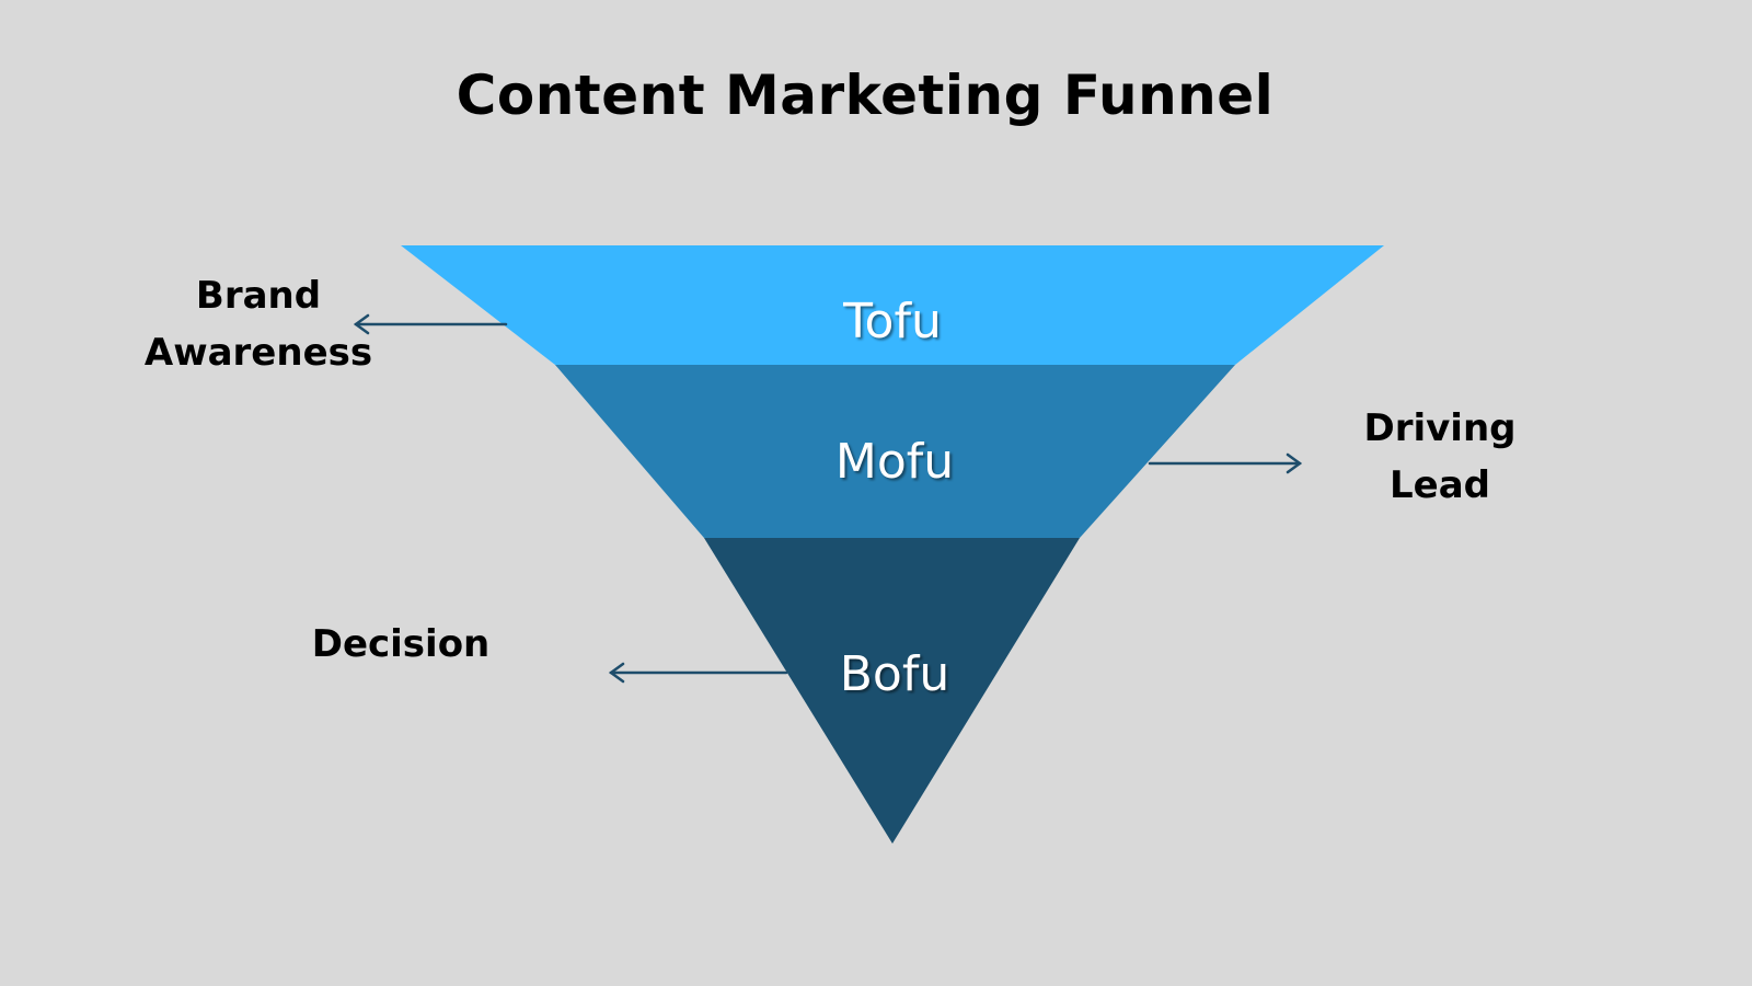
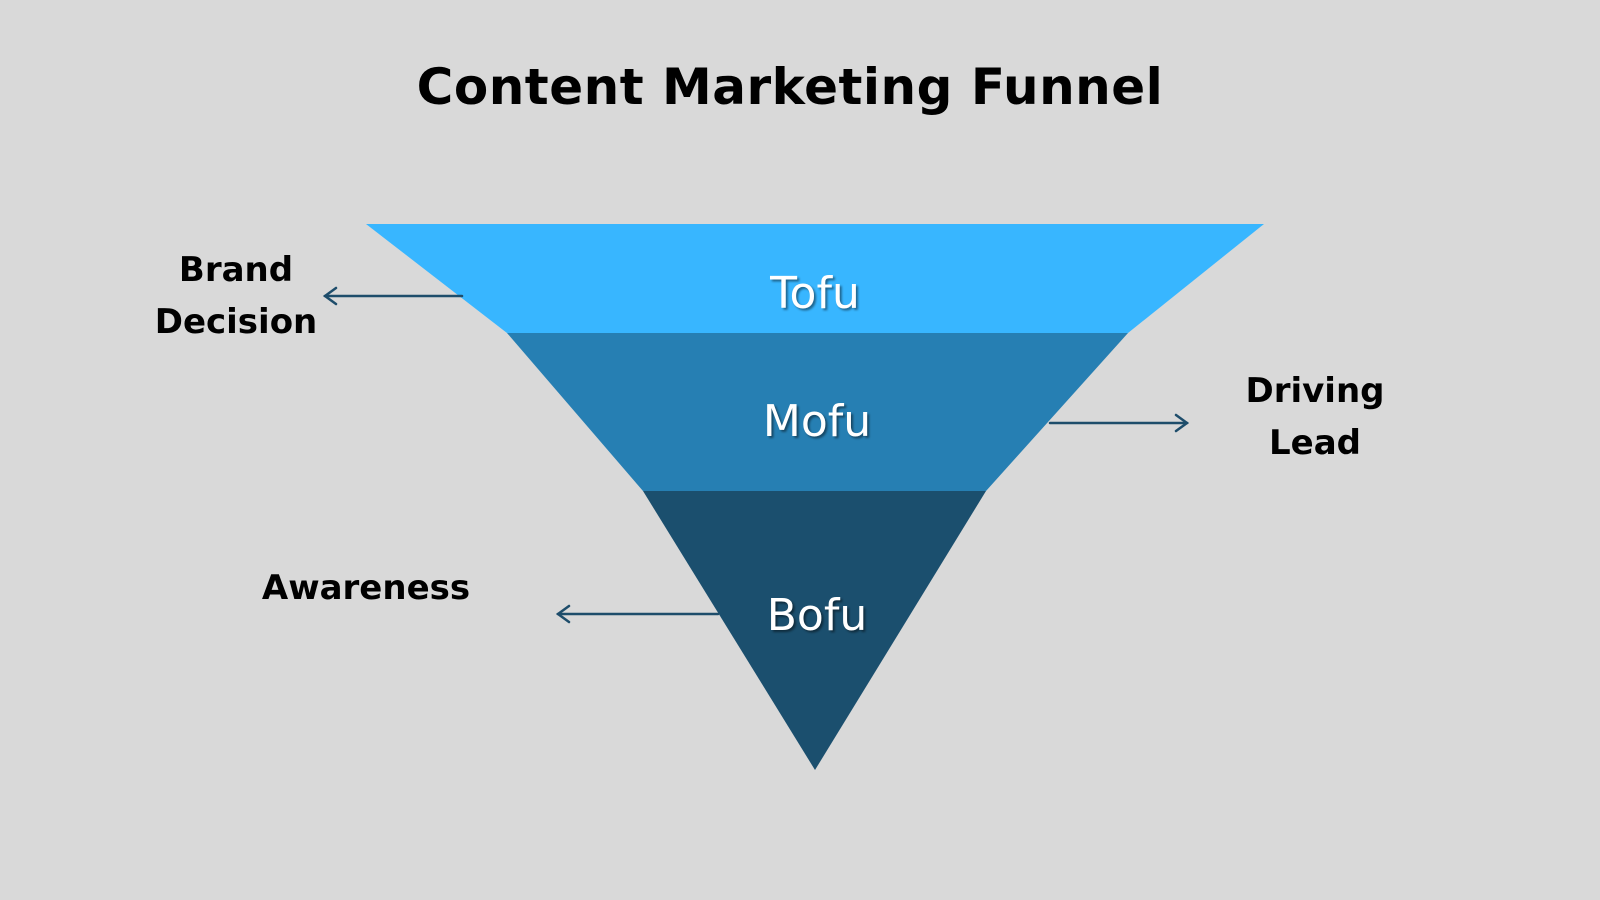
  Content Marketing Funnel
  Tofu
  Mofu
  Bofu
  Brand
- Awareness
+ Decision
  Driving
  Lead
- Decision
+ Awareness
